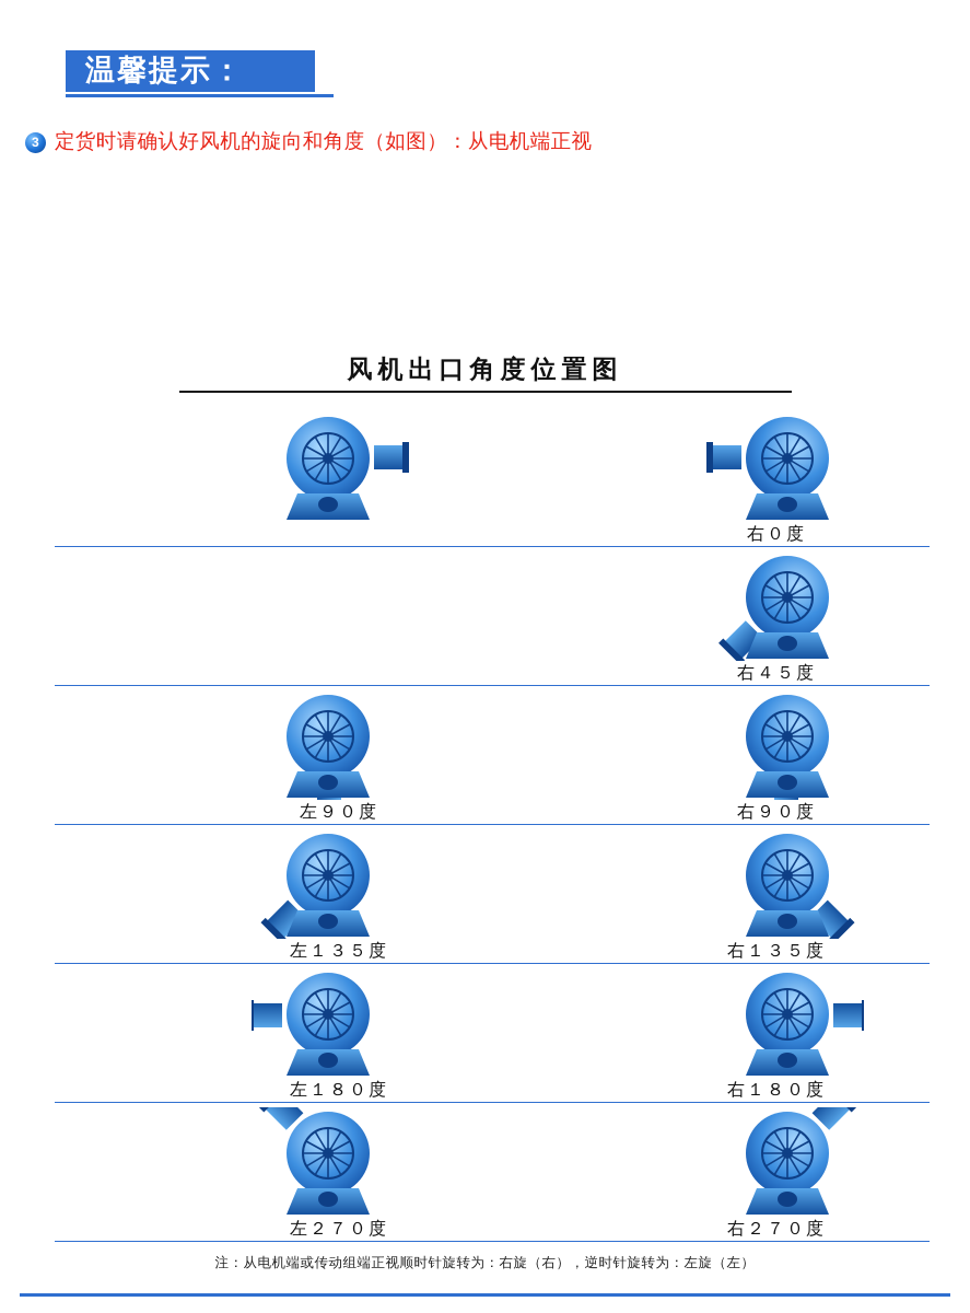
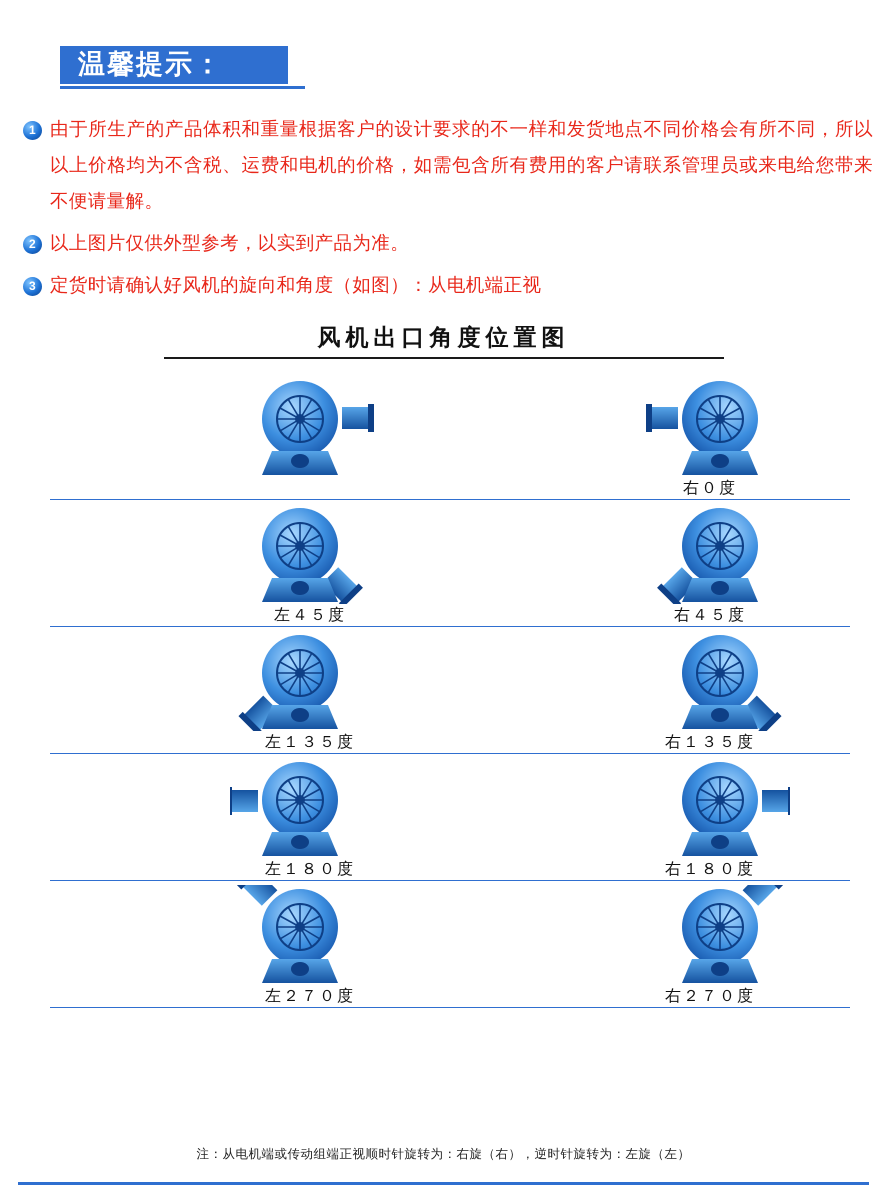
  温馨提示：
+ 1
+ 由于所生产的产品体积和重量根据客户的设计要求的不一样和发货地点不同价格会有所不同，所以以上价格均为不含税、运费和电机的价格，如需包含所有费用的客户请联系管理员或来电给您带来不便请量解。
+ 2
+ 以上图片仅供外型参考，以实到产品为准。
  3
  定货时请确认好风机的旋向和角度（如图）：从电机端正视
  风机出口角度位置图
  右０度
+ 左４５度
  右４５度
- 左９０度
- 右９０度
  左１３５度
  右１３５度
  左１８０度
  右１８０度
  左２７０度
  右２７０度
  注：从电机端或传动组端正视顺时针旋转为：右旋（右），逆时针旋转为：左旋（左）
